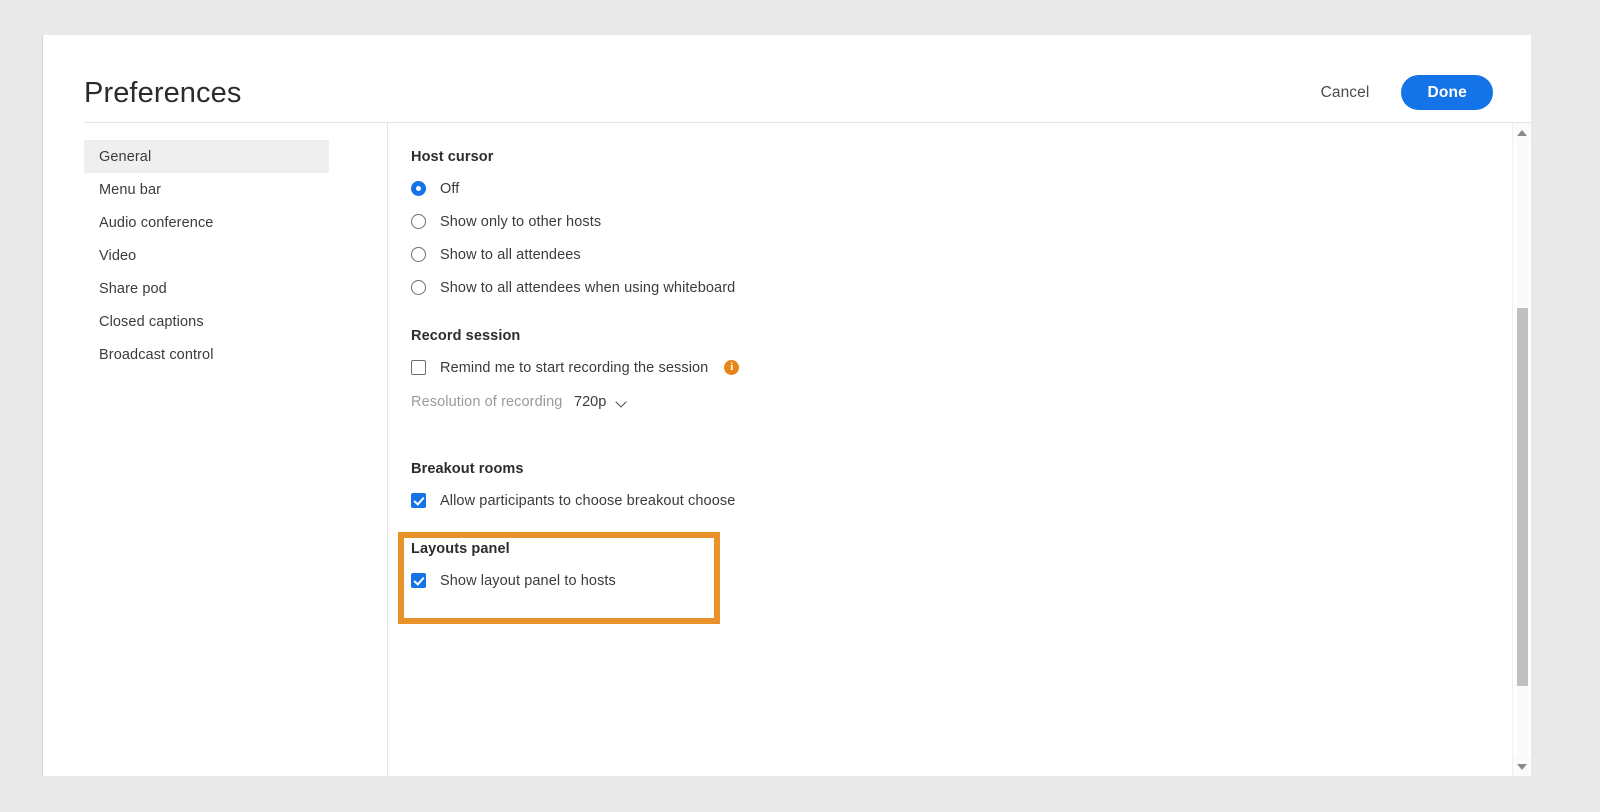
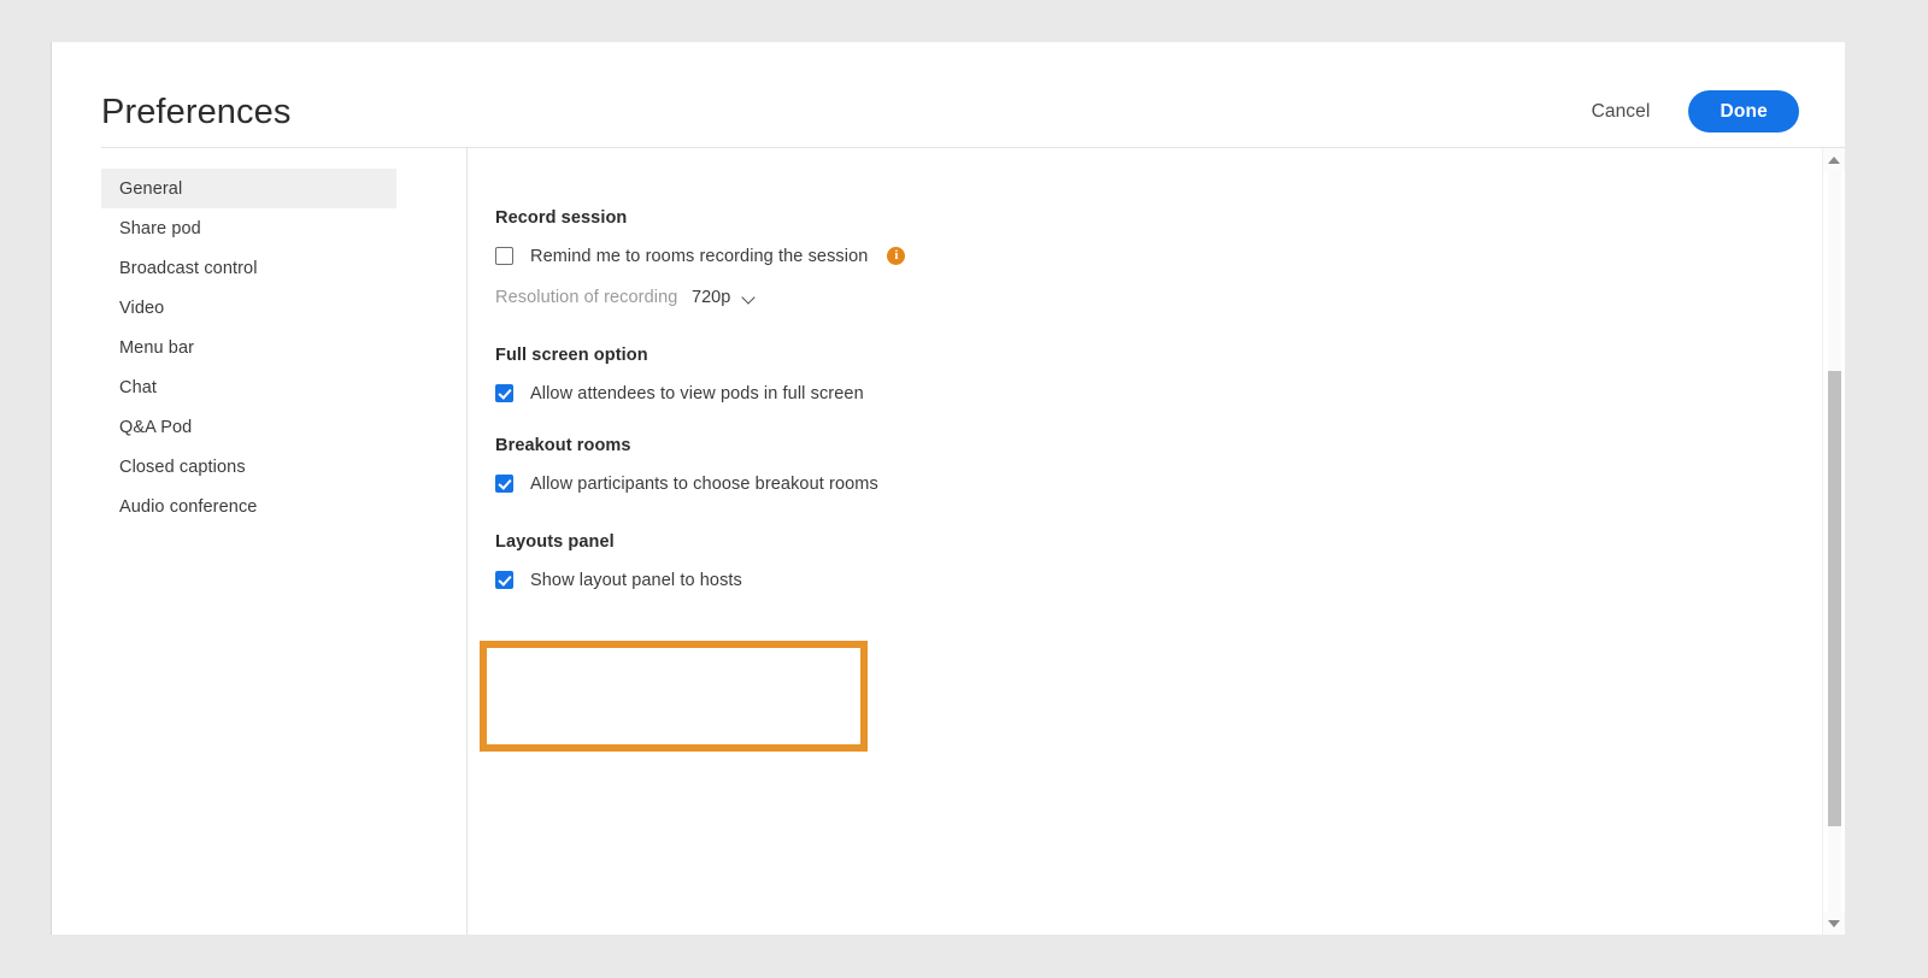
  Preferences
  Cancel
  Done
  General
- Menu bar
+ Share pod
- Audio conference
+ Broadcast control
  Video
- Share pod
+ Menu bar
+ Chat
+ Q&A Pod
  Closed captions
- Broadcast control
+ Audio conference
- Host cursor
- Off
- Show only to other hosts
- Show to all attendees
- Show to all attendees when using whiteboard
  Record session
- Remind me to start recording the session
+ Remind me to rooms recording the session
  i
  Resolution of recording
  720p
+ Full screen option
+ Allow attendees to view pods in full screen
  Breakout rooms
- Allow participants to choose breakout choose
+ Allow participants to choose breakout rooms
  Layouts panel
  Show layout panel to hosts
